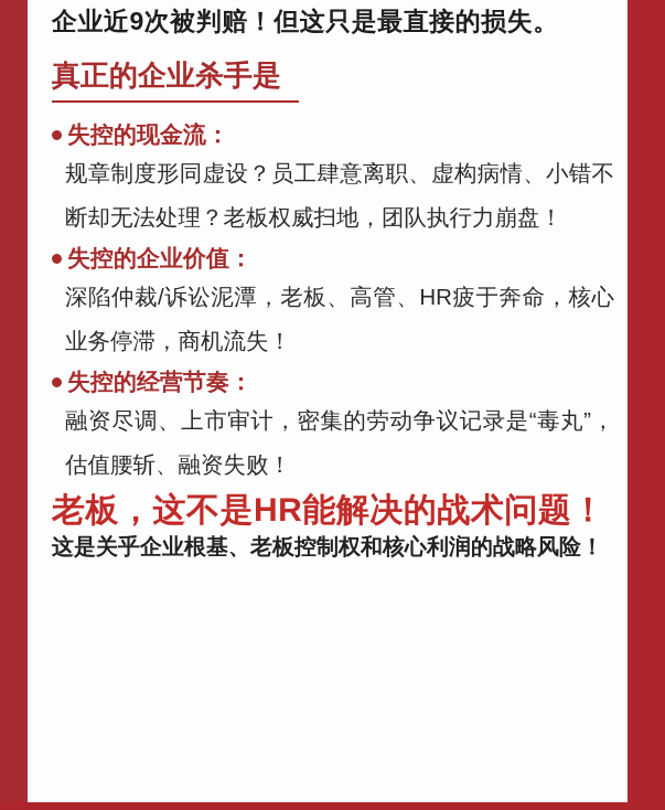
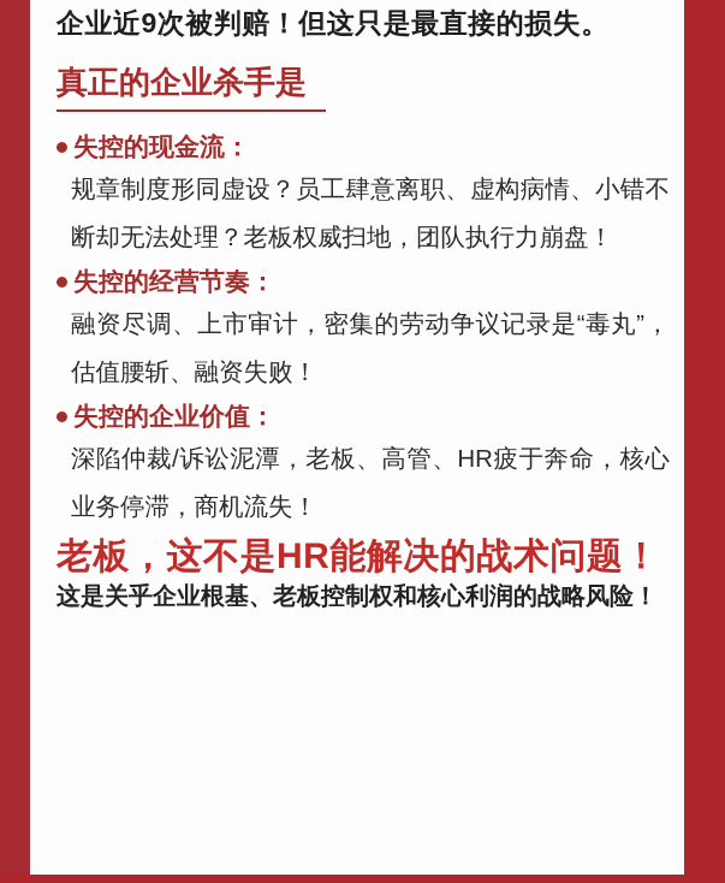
  企业近9次被判赔！但这只是最直接的损失。
  真正的企业杀手是
  失控的现金流：
  规章制度形同虚设？员工肆意离职、虚构病情、小错不断却无法处理？老板权威扫地，团队执行力崩盘！
- 失控的企业价值：
+ 失控的经营节奏：
- 深陷仲裁/诉讼泥潭，老板、高管、HR疲于奔命，核心业务停滞，商机流失！
+ 融资尽调、上市审计，密集的劳动争议记录是“毒丸”，估值腰斩、融资失败！
- 失控的经营节奏：
+ 失控的企业价值：
- 融资尽调、上市审计，密集的劳动争议记录是“毒丸”，估值腰斩、融资失败！
+ 深陷仲裁/诉讼泥潭，老板、高管、HR疲于奔命，核心业务停滞，商机流失！
  老板，这不是HR能解决的战术问题！
  这是关乎企业根基、老板控制权和核心利润的战略风险！
